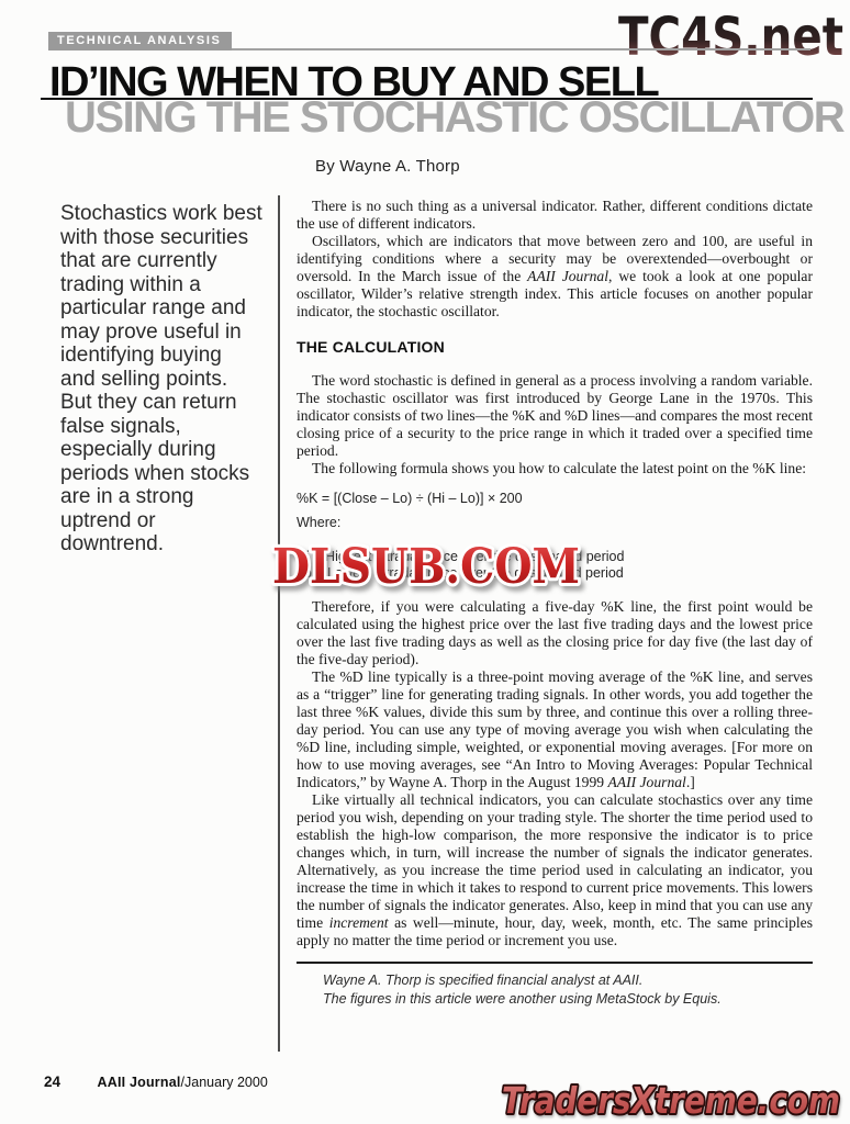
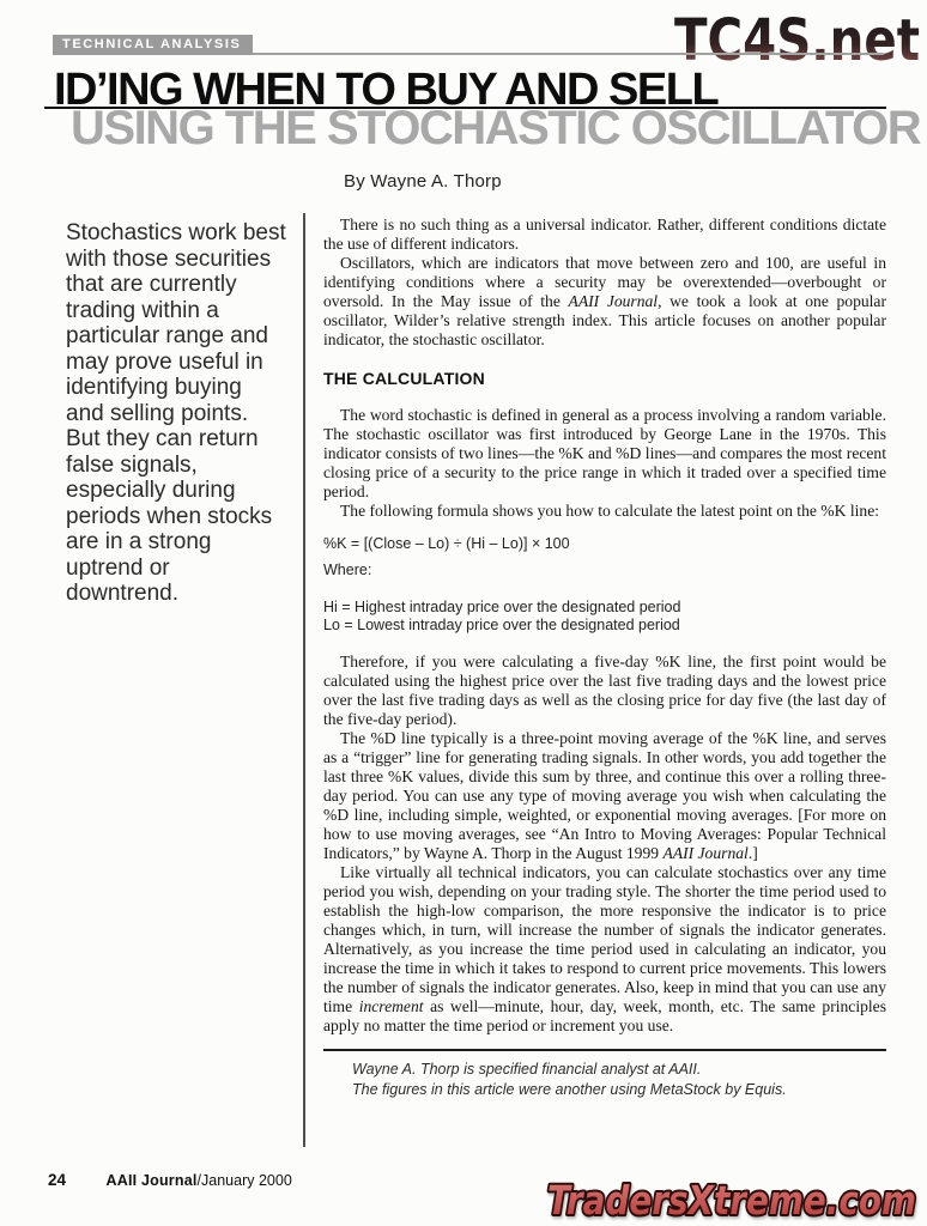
  TC4S.net
  TECHNICAL ANALYSIS
  ID’ING WHEN TO BUY AND SELL
  USING THE STOCHASTIC OSCILLATOR
  By Wayne A. Thorp
  Stochastics work best
  with those securities
  that are currently
  trading within a
  particular range and
  may prove useful in
  identifying buying
  and selling points.
  But they can return
  false signals,
  especially during
  periods when stocks
  are in a strong
  uptrend or
  downtrend.
  There is no such thing as a universal indicator. Rather, different conditions dictate the use of different indicators.
- Oscillators, which are indicators that move between zero and 100, are useful in identifying conditions where a security may be overextended—overbought or oversold. In the March issue of the AAII Journal, we took a look at one popular oscillator, Wilder’s relative strength index. This article focuses on another popular indicator, the stochastic oscillator.
+ Oscillators, which are indicators that move between zero and 100, are useful in identifying conditions where a security may be overextended—overbought or oversold. In the May issue of the AAII Journal, we took a look at one popular oscillator, Wilder’s relative strength index. This article focuses on another popular indicator, the stochastic oscillator.
  THE CALCULATION
  The word stochastic is defined in general as a process involving a random variable. The stochastic oscillator was first introduced by George Lane in the 1970s. This indicator consists of two lines—the %K and %D lines—and compares the most recent closing price of a security to the price range in which it traded over a specified time period.
  The following formula shows you how to calculate the latest point on the %K line:
- %K = [(Close – Lo) ÷ (Hi – Lo)] × 200
+ %K = [(Close – Lo) ÷ (Hi – Lo)] × 100
  Where:
  Hi = Highest intraday price over the designated period
  Lo = Lowest intraday price over the designated period
  Therefore, if you were calculating a five-day %K line, the first point would be calculated using the highest price over the last five trading days and the lowest price over the last five trading days as well as the closing price for day five (the last day of the five-day period).
  The %D line typically is a three-point moving average of the %K line, and serves as a “trigger” line for generating trading signals. In other words, you add together the last three %K values, divide this sum by three, and continue this over a rolling three-day period. You can use any type of moving average you wish when calculating the %D line, including simple, weighted, or exponential moving averages. [For more on how to use moving averages, see “An Intro to Moving Averages: Popular Technical Indicators,” by Wayne A. Thorp in the August 1999 AAII Journal.]
  Like virtually all technical indicators, you can calculate stochastics over any time period you wish, depending on your trading style. The shorter the time period used to establish the high-low comparison, the more responsive the indicator is to price changes which, in turn, will increase the number of signals the indicator generates. Alternatively, as you increase the time period used in calculating an indicator, you increase the time in which it takes to respond to current price movements. This lowers the number of signals the indicator generates. Also, keep in mind that you can use any time increment as well—minute, hour, day, week, month, etc. The same principles apply no matter the time period or increment you use.
  Wayne A. Thorp is specified financial analyst at AAII.
  The figures in this article were another using MetaStock by Equis.
- DLSUB.COM
  24 AAII Journal/January 2000
  TradersXtreme.com
